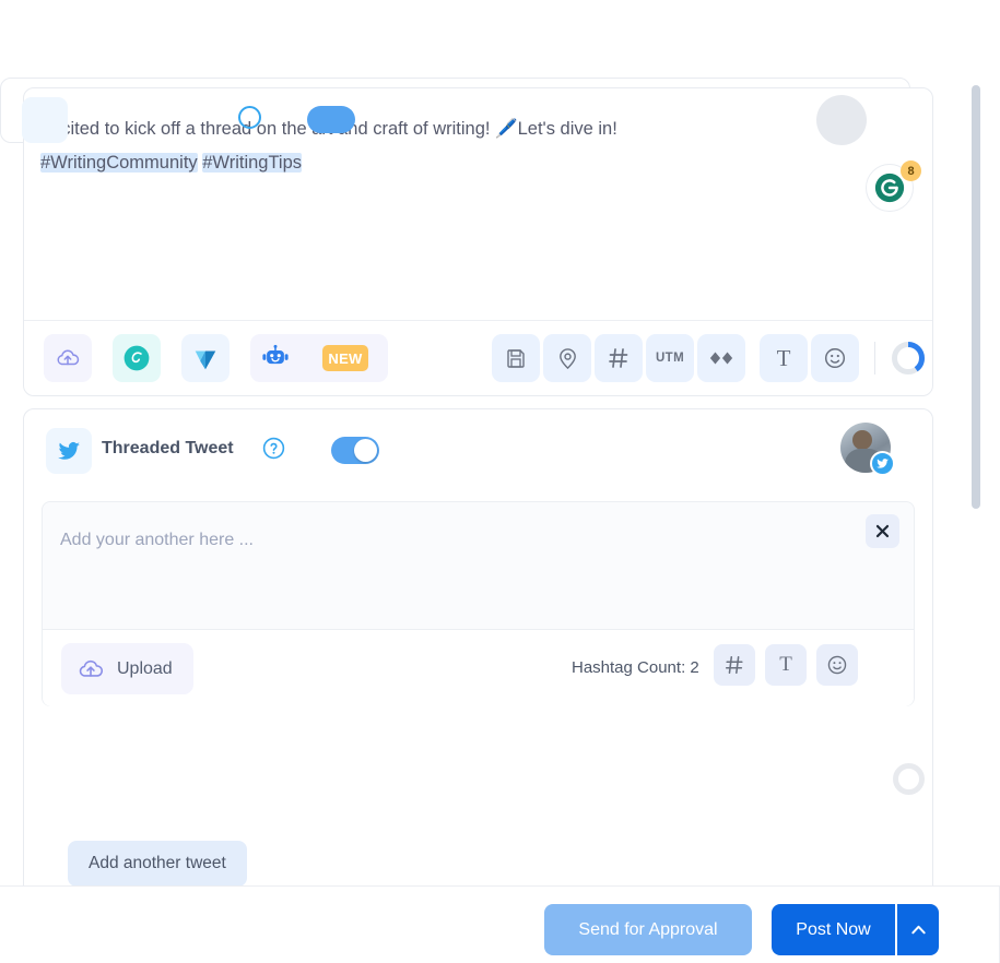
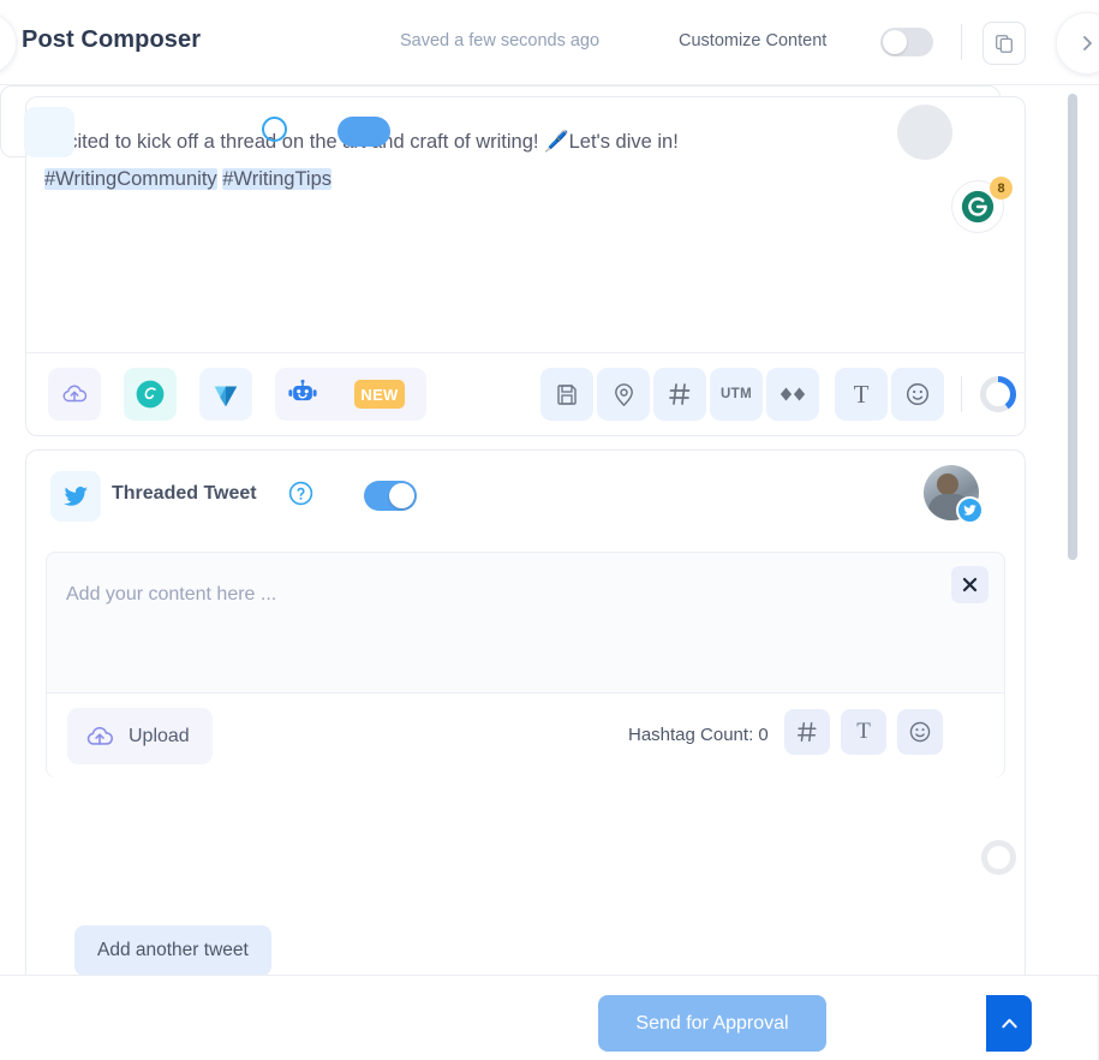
+ Post Composer
+ Saved a few seconds ago
+ Customize Content
  ited to kick off a thread on thend craft of writing! 🖊️Let's dive in!
  #WritingCommunity #WritingTips
  8
  NEW
  UTM
  T
  Threaded Tweet
- Add your another here ...
+ Add your content here ...
  Upload
- Hashtag Count: 2
+ Hashtag Count: 0
  T
  Add another tweet
  Send for Approval
- Post Now
